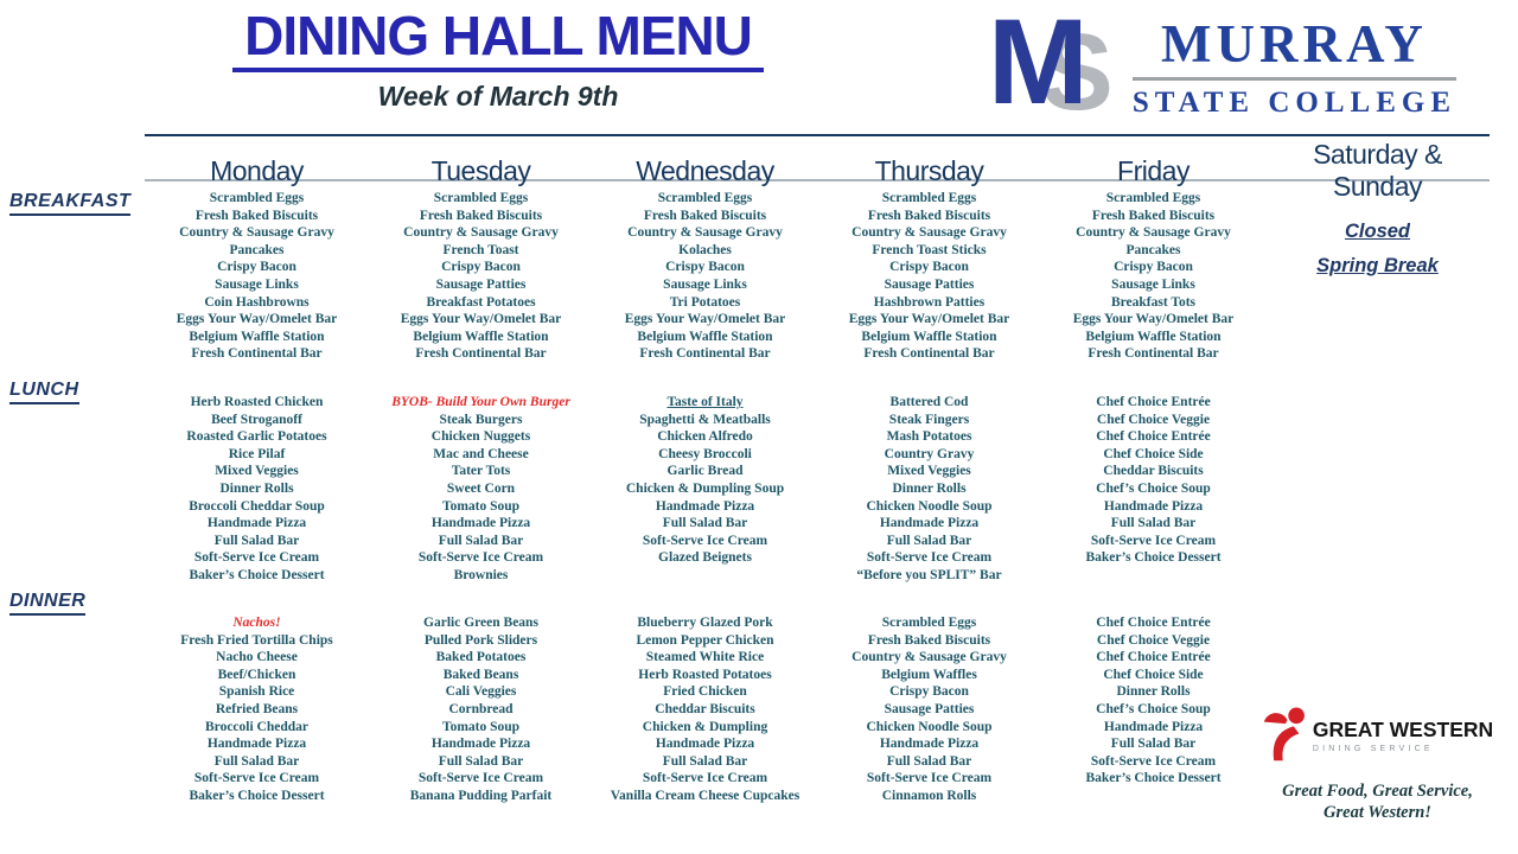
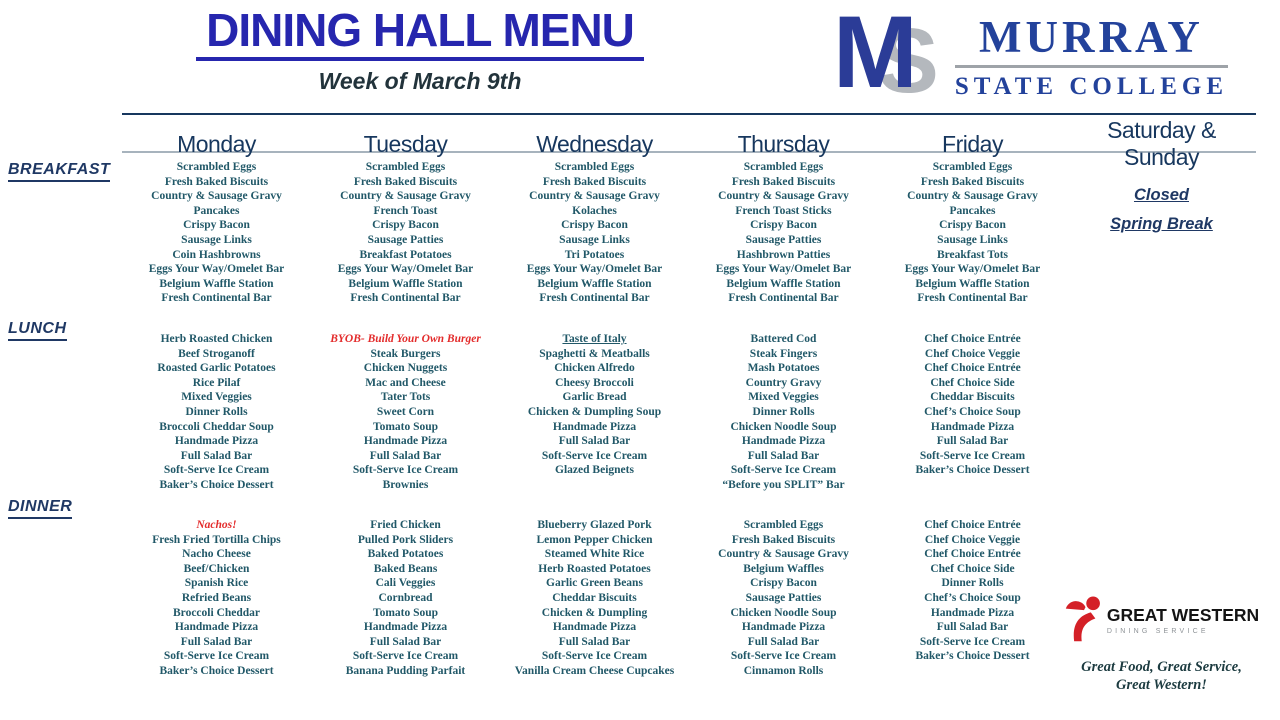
  DINING HALL MENU
  Week of March 9th
  S
  M
  MURRAY
  STATE COLLEGE
  Monday
  Tuesday
  Wednesday
  Thursday
  Friday
  Saturday & Sunday
  Closed
  Spring Break
  GREAT WESTERN
  Great Food, Great Service,
  Great Western!
  BREAKFAST
  Scrambled Eggs
  Fresh Baked Biscuits
  Country & Sausage Gravy
  Pancakes
  Crispy Bacon
  Sausage Links
  Coin Hashbrowns
  Eggs Your Way/Omelet Bar
  Belgium Waffle Station
  Fresh Continental Bar
  Scrambled Eggs
  Fresh Baked Biscuits
  Country & Sausage Gravy
  French Toast
  Crispy Bacon
  Sausage Patties
  Breakfast Potatoes
  Eggs Your Way/Omelet Bar
  Belgium Waffle Station
  Fresh Continental Bar
  Scrambled Eggs
  Fresh Baked Biscuits
  Country & Sausage Gravy
  Kolaches
  Crispy Bacon
  Sausage Links
  Tri Potatoes
  Eggs Your Way/Omelet Bar
  Belgium Waffle Station
  Fresh Continental Bar
  Scrambled Eggs
  Fresh Baked Biscuits
  Country & Sausage Gravy
  French Toast Sticks
  Crispy Bacon
  Sausage Patties
  Hashbrown Patties
  Eggs Your Way/Omelet Bar
  Belgium Waffle Station
  Fresh Continental Bar
  Scrambled Eggs
  Fresh Baked Biscuits
  Country & Sausage Gravy
  Pancakes
  Crispy Bacon
  Sausage Links
  Breakfast Tots
  Eggs Your Way/Omelet Bar
  Belgium Waffle Station
  Fresh Continental Bar
  LUNCH
  Herb Roasted Chicken
  Beef Stroganoff
  Roasted Garlic Potatoes
  Rice Pilaf
  Mixed Veggies
  Dinner Rolls
  Broccoli Cheddar Soup
  Handmade Pizza
  Full Salad Bar
  Soft-Serve Ice Cream
  Baker’s Choice Dessert
  BYOB- Build Your Own Burger
  Steak Burgers
  Chicken Nuggets
  Mac and Cheese
  Tater Tots
  Sweet Corn
  Tomato Soup
  Handmade Pizza
  Full Salad Bar
  Soft-Serve Ice Cream
  Brownies
  Taste of Italy
  Spaghetti & Meatballs
  Chicken Alfredo
  Cheesy Broccoli
  Garlic Bread
  Chicken & Dumpling Soup
  Handmade Pizza
  Full Salad Bar
  Soft-Serve Ice Cream
  Glazed Beignets
  Battered Cod
  Steak Fingers
  Mash Potatoes
  Country Gravy
  Mixed Veggies
  Dinner Rolls
  Chicken Noodle Soup
  Handmade Pizza
  Full Salad Bar
  Soft-Serve Ice Cream
  “Before you SPLIT” Bar
  Chef Choice Entrée
  Chef Choice Veggie
  Chef Choice Entrée
  Chef Choice Side
  Cheddar Biscuits
  Chef’s Choice Soup
  Handmade Pizza
  Full Salad Bar
  Soft-Serve Ice Cream
  Baker’s Choice Dessert
  DINNER
  Nachos!
  Fresh Fried Tortilla Chips
  Nacho Cheese
  Beef/Chicken
  Spanish Rice
  Refried Beans
  Broccoli Cheddar
  Handmade Pizza
  Full Salad Bar
  Soft-Serve Ice Cream
  Baker’s Choice Dessert
- Garlic Green Beans
+ Fried Chicken
  Pulled Pork Sliders
  Baked Potatoes
  Baked Beans
  Cali Veggies
  Cornbread
  Tomato Soup
  Handmade Pizza
  Full Salad Bar
  Soft-Serve Ice Cream
  Banana Pudding Parfait
  Blueberry Glazed Pork
  Lemon Pepper Chicken
  Steamed White Rice
  Herb Roasted Potatoes
- Fried Chicken
+ Garlic Green Beans
  Cheddar Biscuits
  Chicken & Dumpling
  Handmade Pizza
  Full Salad Bar
  Soft-Serve Ice Cream
  Vanilla Cream Cheese Cupcakes
  Scrambled Eggs
  Fresh Baked Biscuits
  Country & Sausage Gravy
  Belgium Waffles
  Crispy Bacon
  Sausage Patties
  Chicken Noodle Soup
  Handmade Pizza
  Full Salad Bar
  Soft-Serve Ice Cream
  Cinnamon Rolls
  Chef Choice Entrée
  Chef Choice Veggie
  Chef Choice Entrée
  Chef Choice Side
  Dinner Rolls
  Chef’s Choice Soup
  Handmade Pizza
  Full Salad Bar
  Soft-Serve Ice Cream
  Baker’s Choice Dessert
